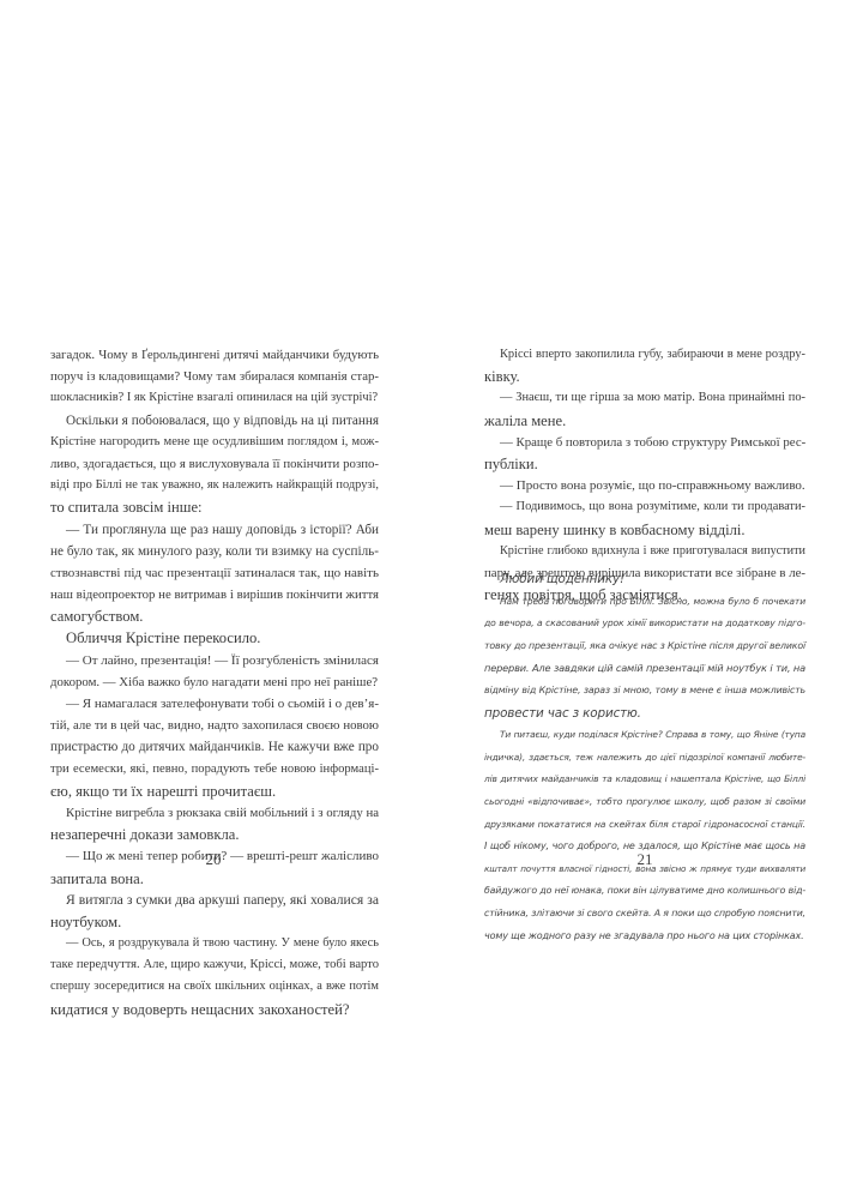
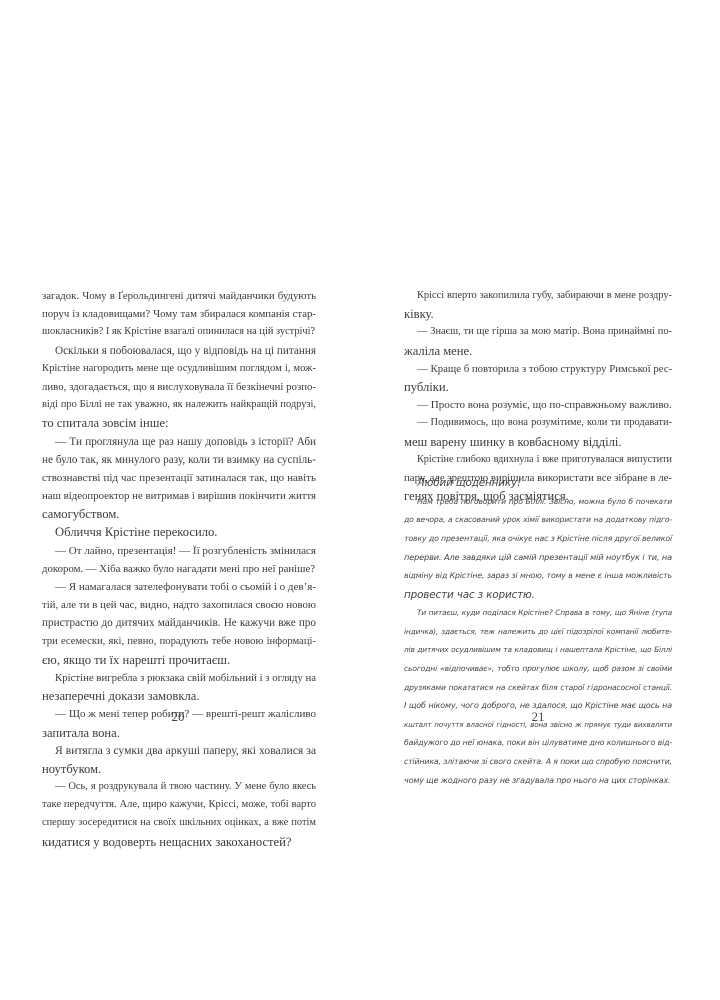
  загадок. Чому в Ґерольдингені дитячі майданчики будують
  поруч із кладовищами? Чому там збиралася компанія стар-
  шокласників? І як Крістіне взагалі опинилася на цій зустрічі?
  Оскільки я побоювалася, що у відповідь на ці питання
  Крістіне нагородить мене ще осудливішим поглядом і, мож-
- ливо, здогадається, що я вислуховувала її покінчити розпо-
+ ливо, здогадається, що я вислуховувала її безкінечні розпо-
  віді про Біллі не так уважно, як належить найкращій подрузі,
  то спитала зовсім інше:
  — Ти проглянула ще раз нашу доповідь з історії? Аби
  не було так, як минулого разу, коли ти взимку на суспіль-
  ствознавстві під час презентації затиналася так, що навіть
  наш відеопроектор не витримав і вирішив покінчити життя
  самогубством.
  Обличчя Крістіне перекосило.
  — От лайно, презентація! — Її розгубленість змінилася
  докором. — Хіба важко було нагадати мені про неї раніше?
  — Я намагалася зателефонувати тобі о сьомій і о дев’я-
  тій, але ти в цей час, видно, надто захопилася своєю новою
  пристрастю до дитячих майданчиків. Не кажучи вже про
  три есемески, які, певно, порадують тебе новою інформаці-
  єю, якщо ти їх нарешті прочитаєш.
  Крістіне вигребла з рюкзака свій мобільний і з огляду на
  незаперечні докази замовкла.
  — Що ж мені тепер робити? — врешті-решт жалісливо
  запитала вона.
  Я витягла з сумки два аркуші паперу, які ховалися за
  ноутбуком.
  — Ось, я роздрукувала й твою частину. У мене було якесь
  таке передчуття. Але, щиро кажучи, Кріссі, може, тобі варто
  спершу зосередитися на своїх шкільних оцінках, а вже потім
  кидатися у водоверть нещасних закоханостей?
  20
  Кріссі вперто закопилила губу, забираючи в мене роздру-
  ківку.
  — Знаєш, ти ще гірша за мою матір. Вона принаймні по-
  жаліла мене.
  — Краще б повторила з тобою структуру Римської рес-
  публіки.
  — Просто вона розуміє, що по-справжньому важливо.
  — Подивимось, що вона розумітиме, коли ти продавати-
  меш варену шинку в ковбасному відділі.
  Крістіне глибоко вдихнула і вже приготувалася випустити
  пару, але зрештою вирішила використати все зібране в ле-
  генях повітря, щоб засміятися.
  Любий щоденнику!
  Нам треба поговорити про Біллі. Звісно, можна було б почекати
  до вечора, а скасований урок хімії використати на додаткову підго-
  товку до презентації, яка очікує нас з Крістіне після другої великої
  перерви. Але завдяки цій самій презентації мій ноутбук і ти, на
  відміну від Крістіне, зараз зі мною, тому в мене є інша можливість
  провести час з користю.
  Ти питаєш, куди поділася Крістіне? Справа в тому, що Яніне (тупа
  індичка), здається, теж належить до цієї підозрілої компанії любите-
- лів дитячих майданчиків та кладовищ і нашептала Крістіне, що Біллі
+ лів дитячих осудливішим та кладовищ і нашептала Крістіне, що Біллі
  сьогодні «відпочиває», тобто прогулює школу, щоб разом зі своїми
  друзяками покататися на скейтах біля старої гідронасосної станції.
  І щоб нікому, чого доброго, не здалося, що Крістіне має щось на
  кшталт почуття власної гідності, вона звісно ж прямує туди вихваляти
  байдужого до неї юнака, поки він цілуватиме дно колишнього від-
  стійника, злітаючи зі свого скейта. А я поки що спробую пояснити,
  чому ще жодного разу не згадувала про нього на цих сторінках.
  21
